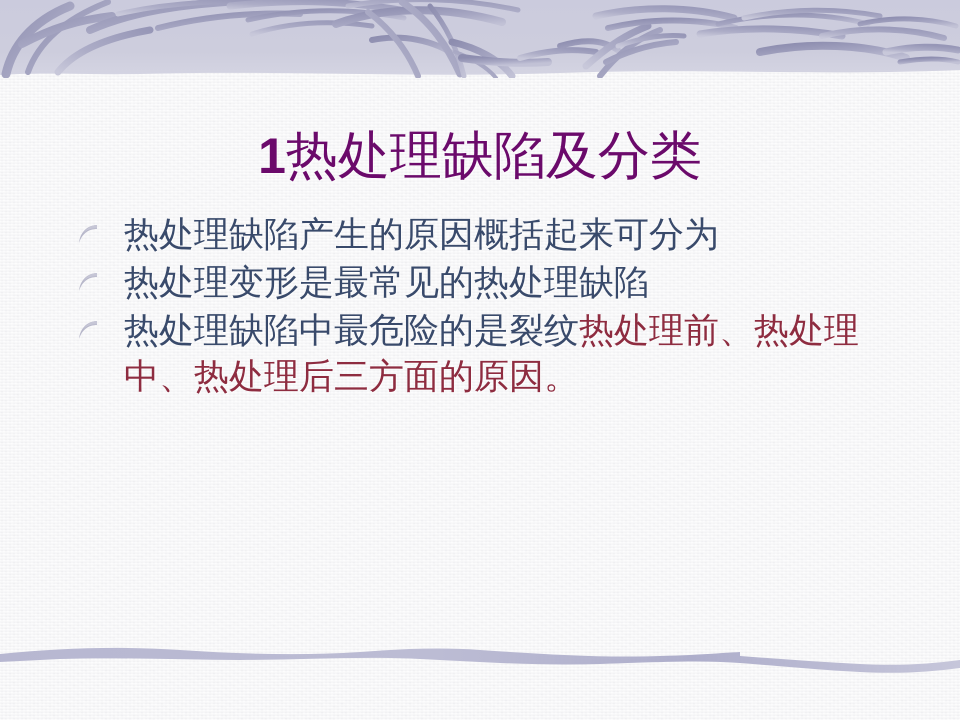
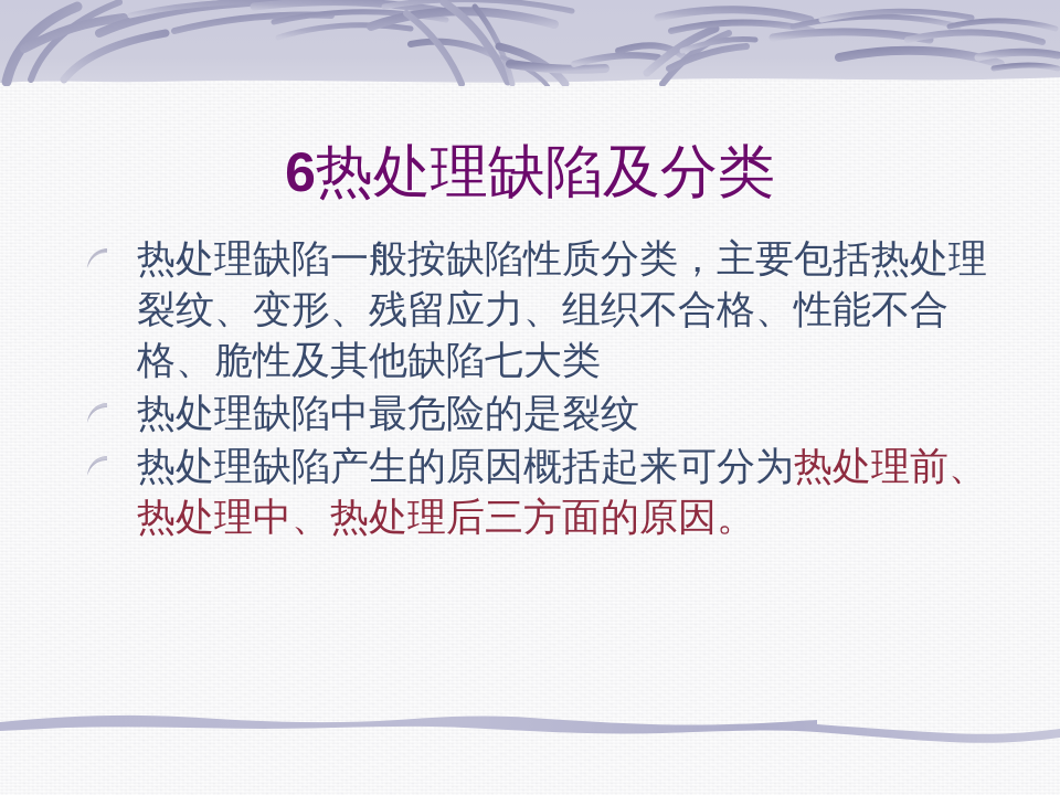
- 1热处理缺陷及分类
+ 6热处理缺陷及分类
+ 热处理缺陷一般按缺陷性质分类，主要包括热处理裂纹、变形、残留应力、组织不合格、性能不合格、脆性及其他缺陷七大类
- 热处理缺陷产生的原因概括起来可分为
+ 热处理缺陷中最危险的是裂纹
- 热处理变形是最常见的热处理缺陷
- 热处理缺陷中最危险的是裂纹热处理前、热处理中、热处理后三方面的原因。
+ 热处理缺陷产生的原因概括起来可分为热处理前、热处理中、热处理后三方面的原因。
